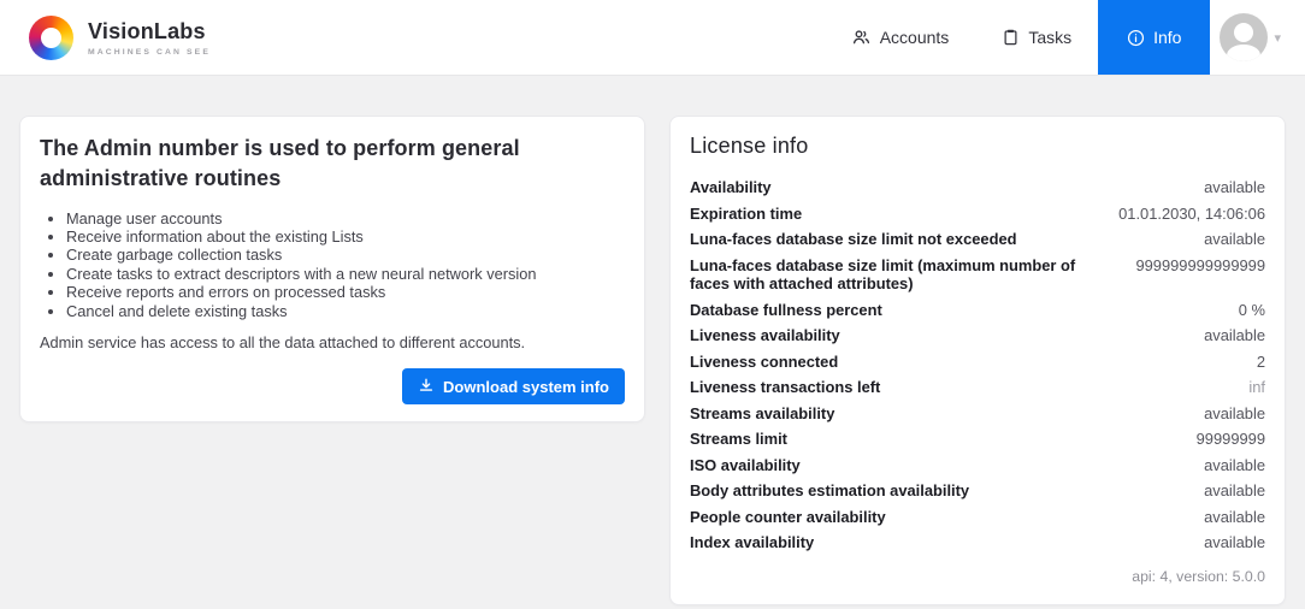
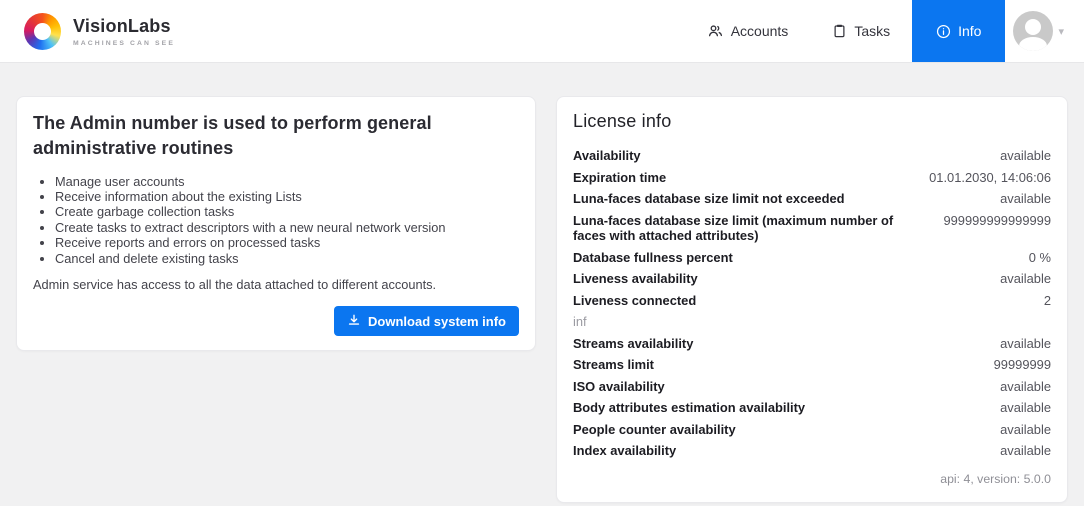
  VisionLabs
  Accounts
  Tasks
  Info
  ▾
  The Admin number is used to perform general administrative routines
  Manage user accounts
  Receive information about the existing Lists
  Create garbage collection tasks
  Create tasks to extract descriptors with a new neural network version
  Receive reports and errors on processed tasks
  Cancel and delete existing tasks
  Admin service has access to all the data attached to different accounts.
  Download system info
  License info
  Availability
  available
  Expiration time
  01.01.2030, 14:06:06
  Luna-faces database size limit not exceeded
  available
  Luna-faces database size limit (maximum number of faces with attached attributes)
  999999999999999
  Database fullness percent
  0 %
  Liveness availability
  available
  Liveness connected
  2
- Liveness transactions left
  inf
  Streams availability
  available
  Streams limit
  99999999
  ISO availability
  available
  Body attributes estimation availability
  available
  People counter availability
  available
  Index availability
  available
  api: 4, version: 5.0.0
